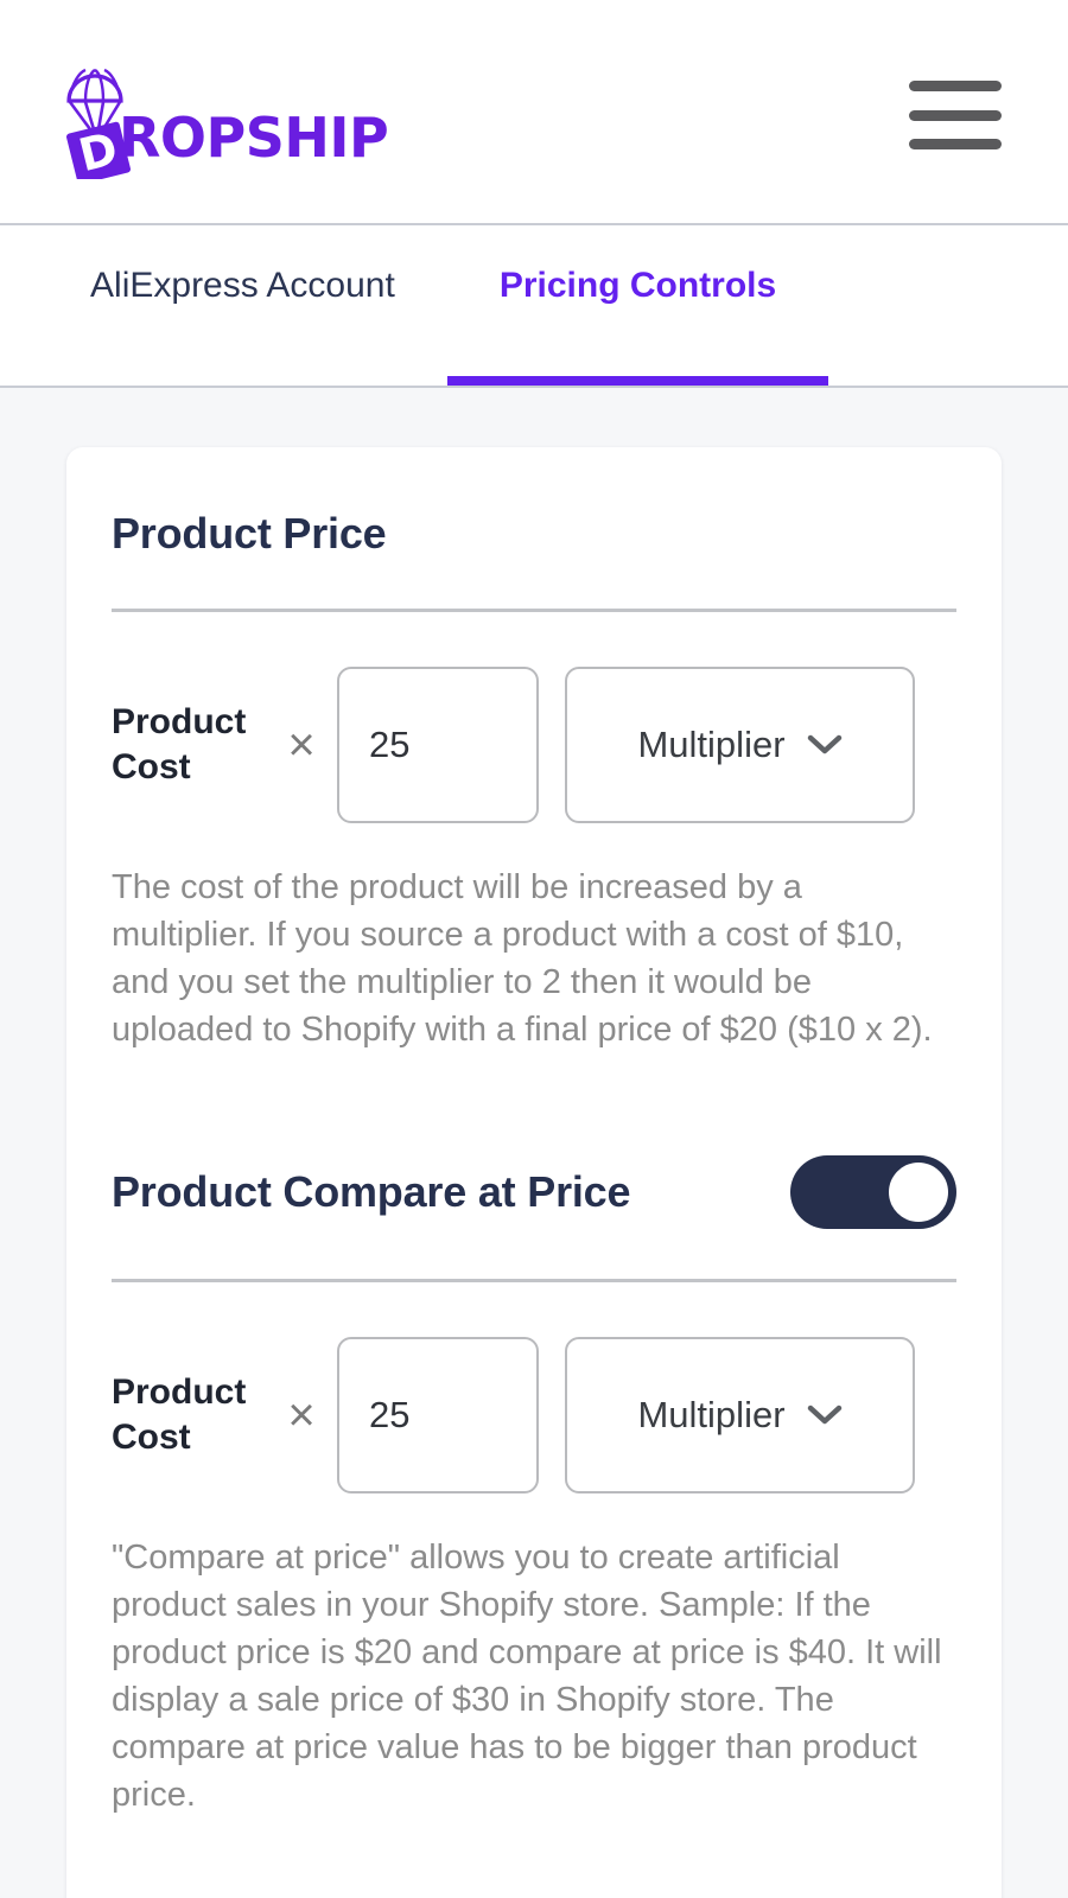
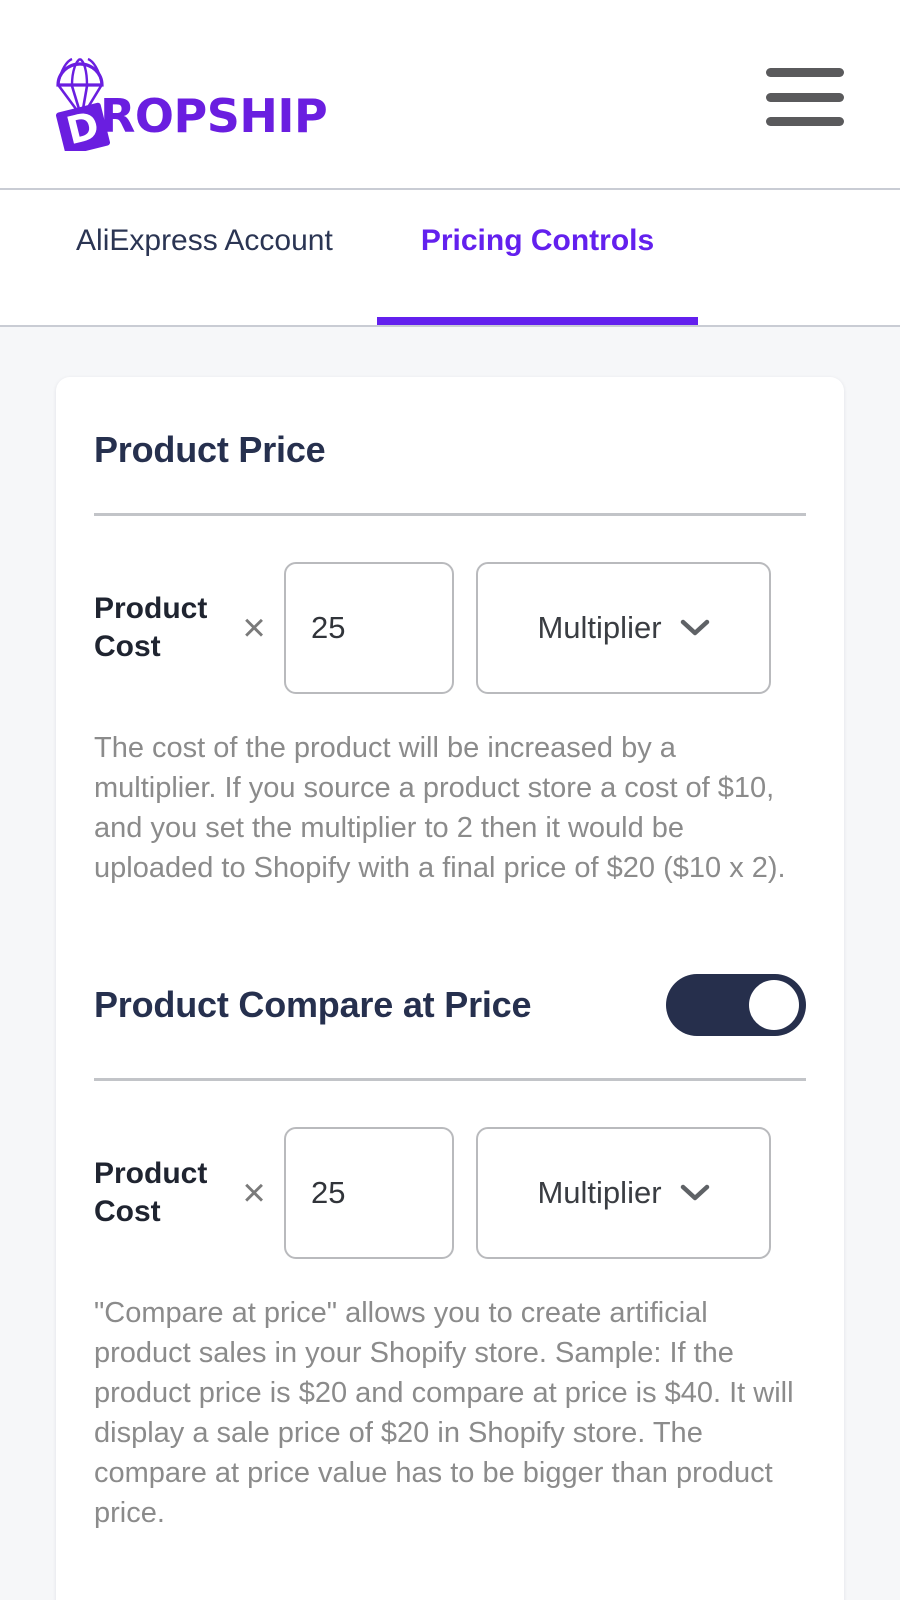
  ROPSHIP
  AliExpress Account
  Pricing Controls
  Product Price
  Product Cost
  ×
  25
  Multiplier
- The cost of the product will be increased by a multiplier. If you source a product with a cost of $10, and you set the multiplier to 2 then it would be uploaded to Shopify with a final price of $20 ($10 x 2).
+ The cost of the product will be increased by a multiplier. If you source a product store a cost of $10, and you set the multiplier to 2 then it would be uploaded to Shopify with a final price of $20 ($10 x 2).
  Product Compare at Price
  Product Cost
  ×
  25
  Multiplier
- "Compare at price" allows you to create artificial product sales in your Shopify store. Sample: If the product price is $20 and compare at price is $40. It will display a sale price of $30 in Shopify store. The compare at price value has to be bigger than product price.
+ "Compare at price" allows you to create artificial product sales in your Shopify store. Sample: If the product price is $20 and compare at price is $40. It will display a sale price of $20 in Shopify store. The compare at price value has to be bigger than product price.
